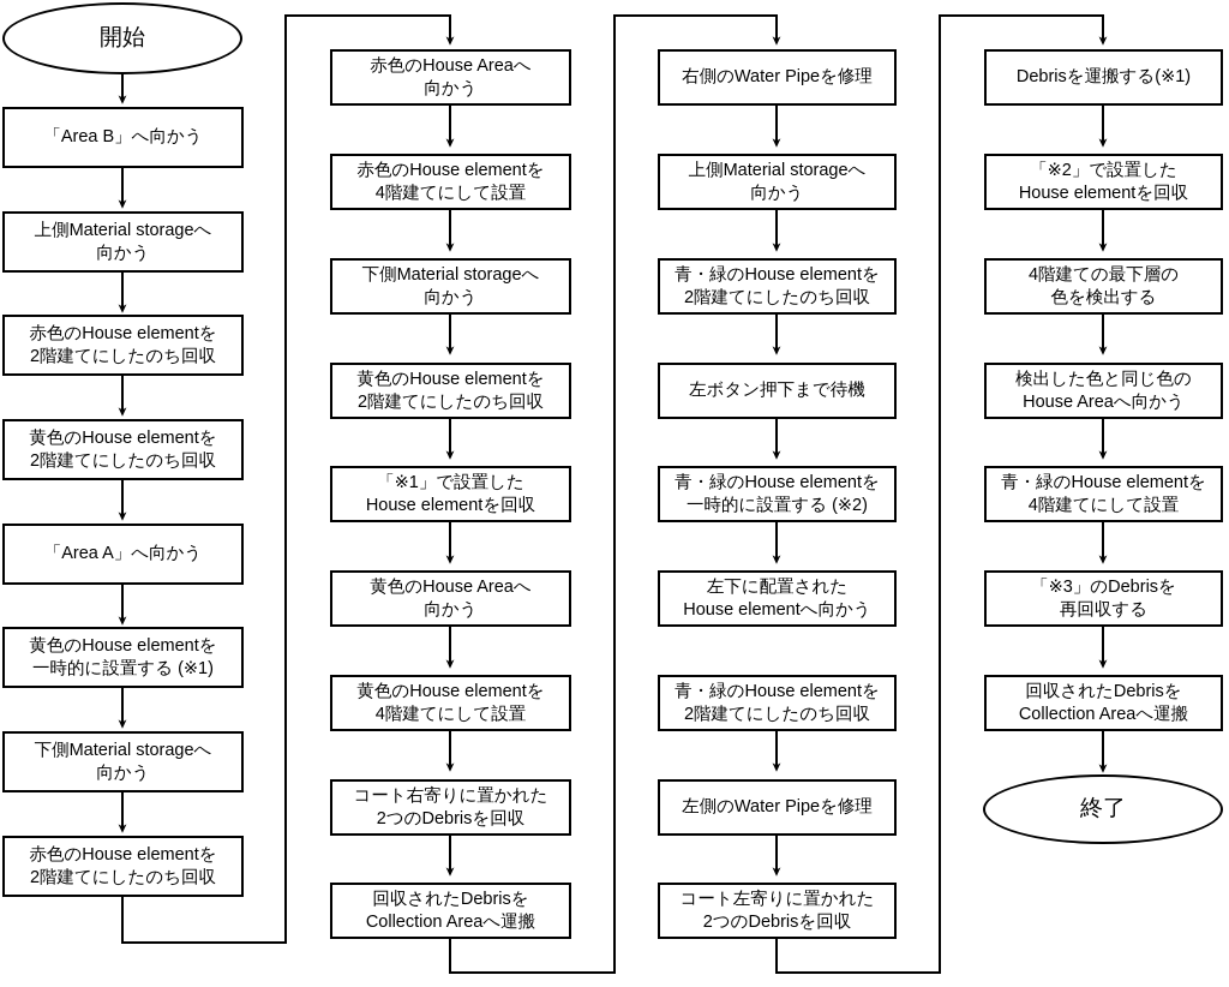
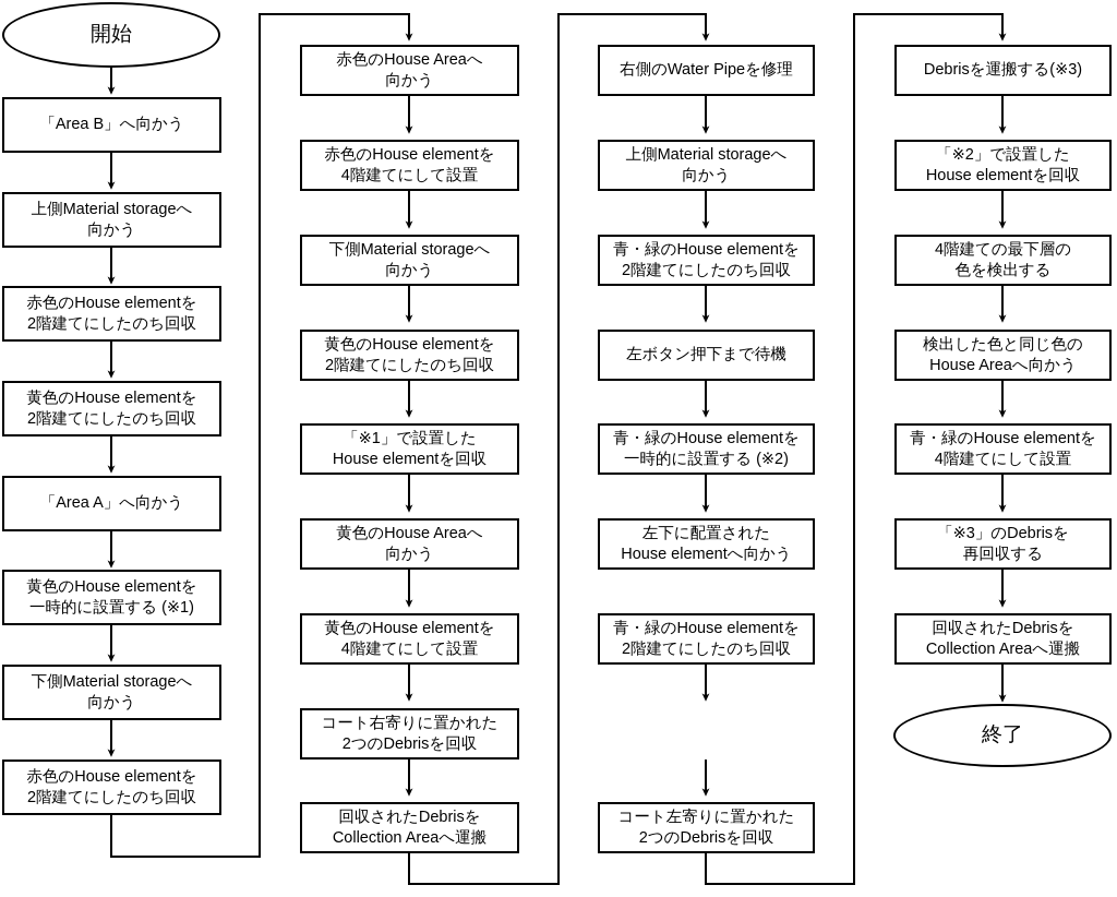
  開始
  「Area B」へ向かう
  上側Material storageへ
  向かう
  赤色のHouse elementを
  2階建てにしたのち回収
  黄色のHouse elementを
  2階建てにしたのち回収
  「Area A」へ向かう
  黄色のHouse elementを
  一時的に設置する (※1)
  下側Material storageへ
  向かう
  赤色のHouse elementを
  2階建てにしたのち回収
  赤色のHouse Areaへ
  向かう
  赤色のHouse elementを
  4階建てにして設置
  下側Material storageへ
  向かう
  黄色のHouse elementを
  2階建てにしたのち回収
  「※1」で設置した
  House elementを回収
  黄色のHouse Areaへ
  向かう
  黄色のHouse elementを
  4階建てにして設置
  コート右寄りに置かれた
  2つのDebrisを回収
  回収されたDebrisを
  Collection Areaへ運搬
  右側のWater Pipeを修理
  上側Material storageへ
  向かう
  青・緑のHouse elementを
  2階建てにしたのち回収
  左ボタン押下まで待機
  青・緑のHouse elementを
  一時的に設置する (※2)
  左下に配置された
  House elementへ向かう
  青・緑のHouse elementを
  2階建てにしたのち回収
- 左側のWater Pipeを修理
  コート左寄りに置かれた
  2つのDebrisを回収
- Debrisを運搬する(※1)
+ Debrisを運搬する(※3)
  「※2」で設置した
  House elementを回収
  4階建ての最下層の
  色を検出する
  検出した色と同じ色の
  House Areaへ向かう
  青・緑のHouse elementを
  4階建てにして設置
  「※3」のDebrisを
  再回収する
  回収されたDebrisを
  Collection Areaへ運搬
  終了
